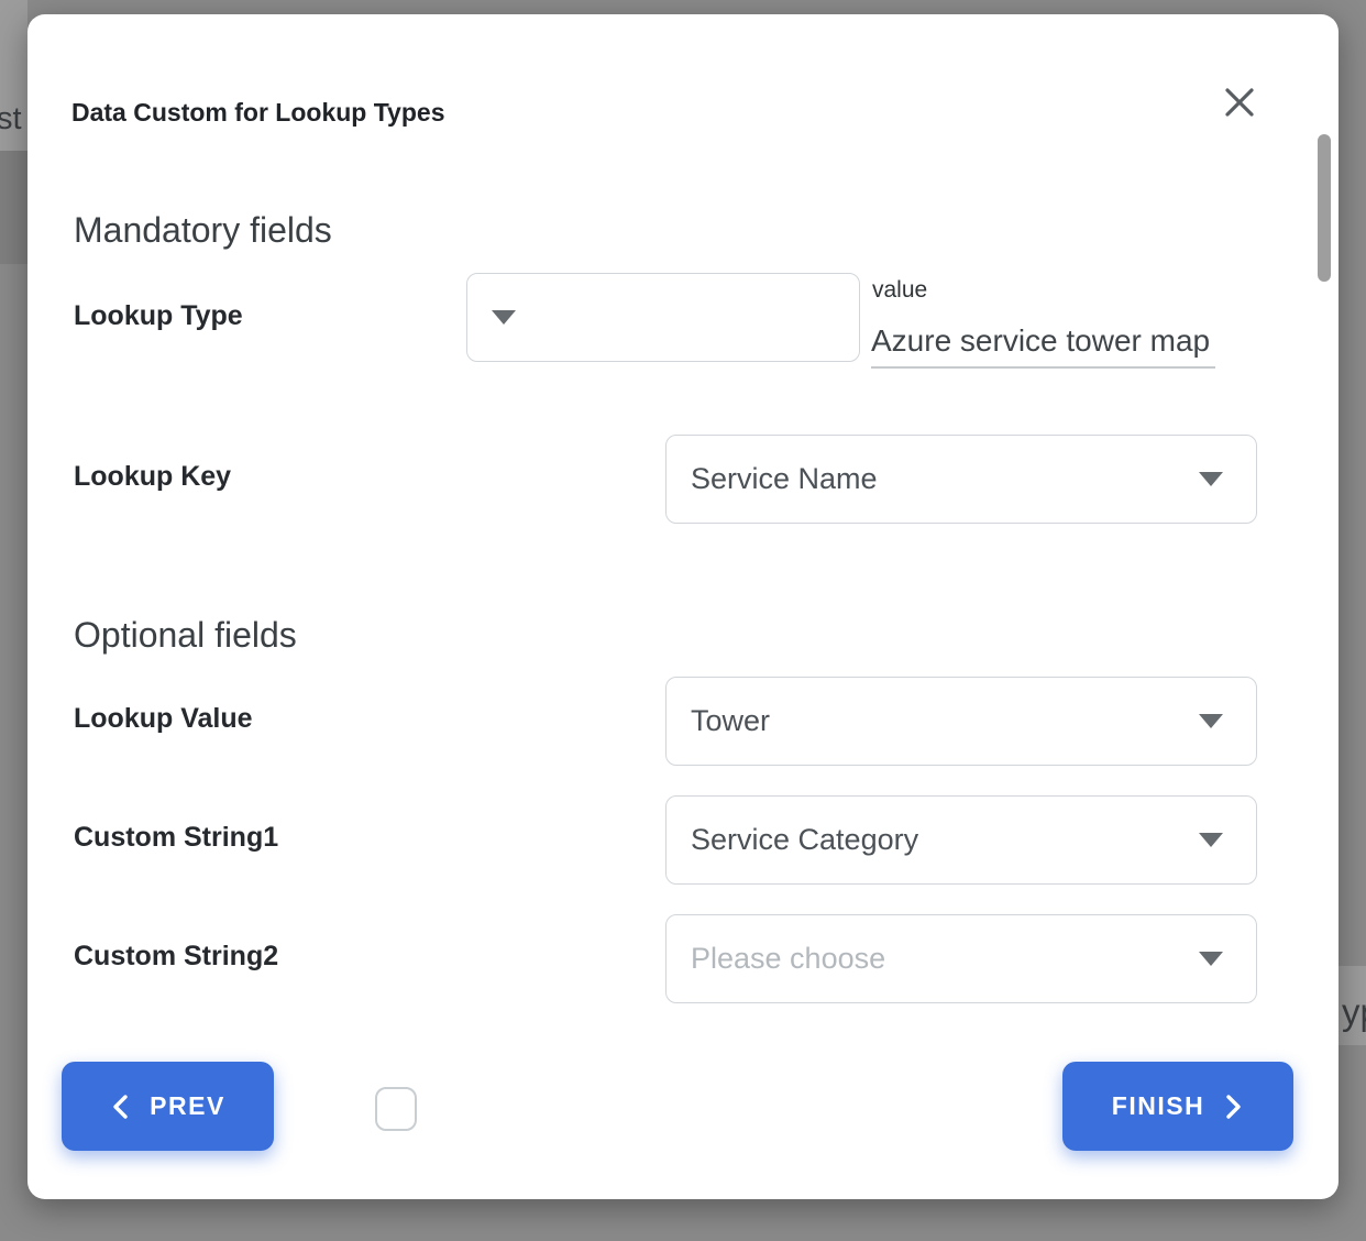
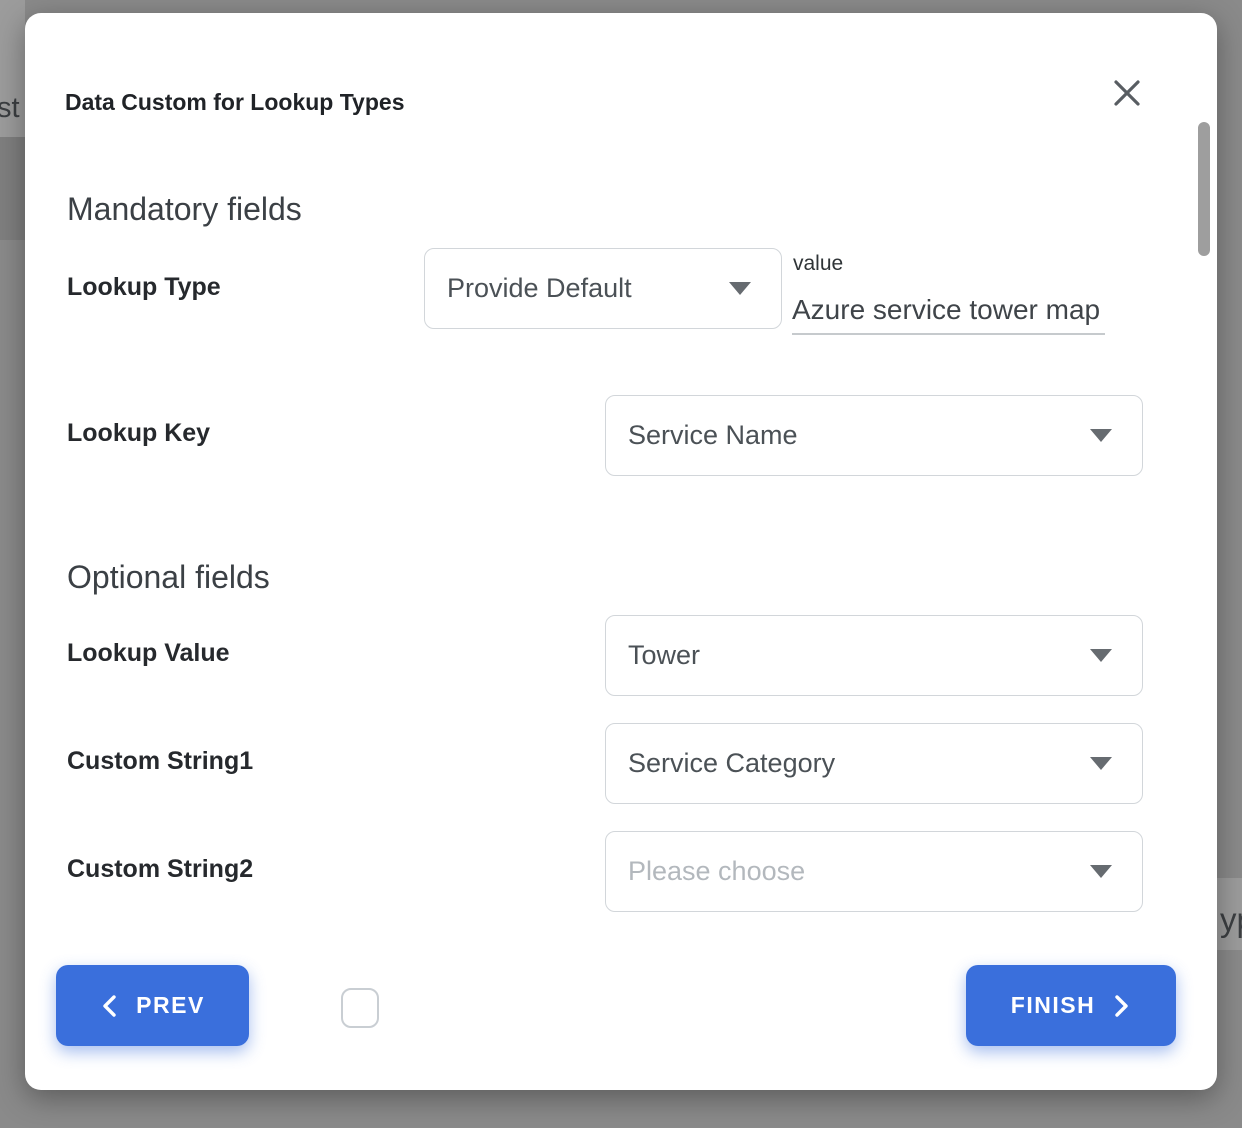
  st
  Data Custom for Lookup Types
  Mandatory fields
  Lookup Type
+ Provide Default
  value
  Azure service tower map
  Lookup Key
  Service Name
  Optional fields
  Lookup Value
  Tower
  Custom String1
  Service Category
  Custom String2
  Please choose
  PREV
  FINISH
